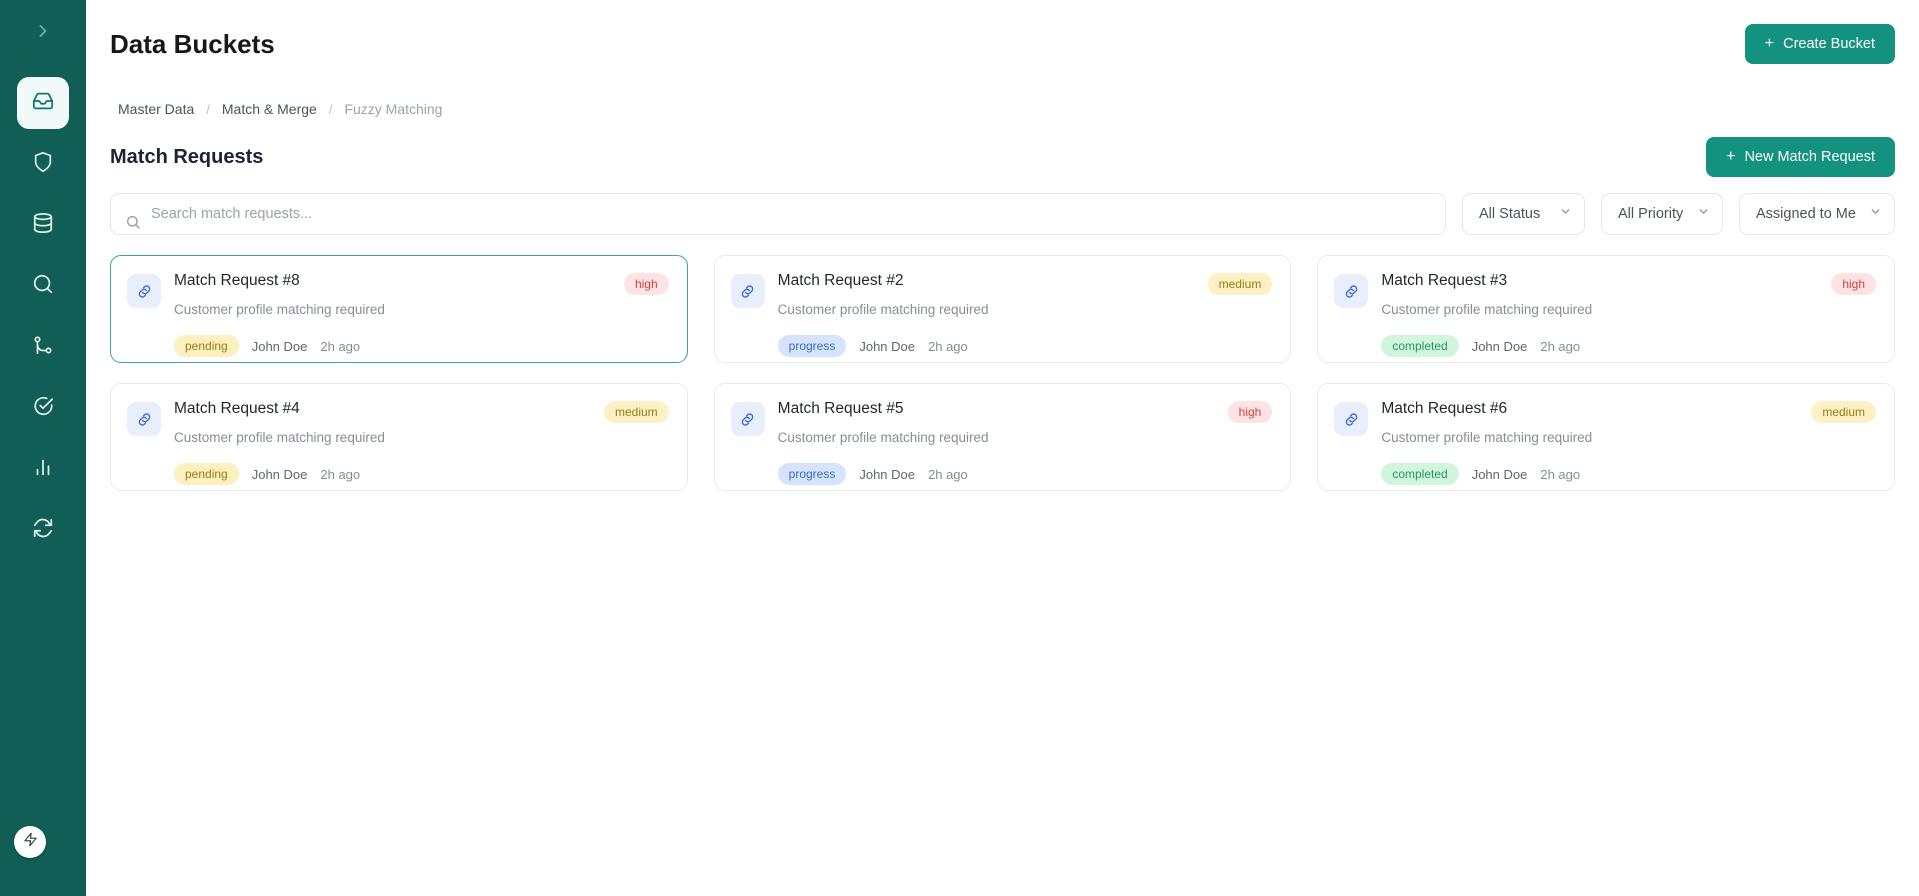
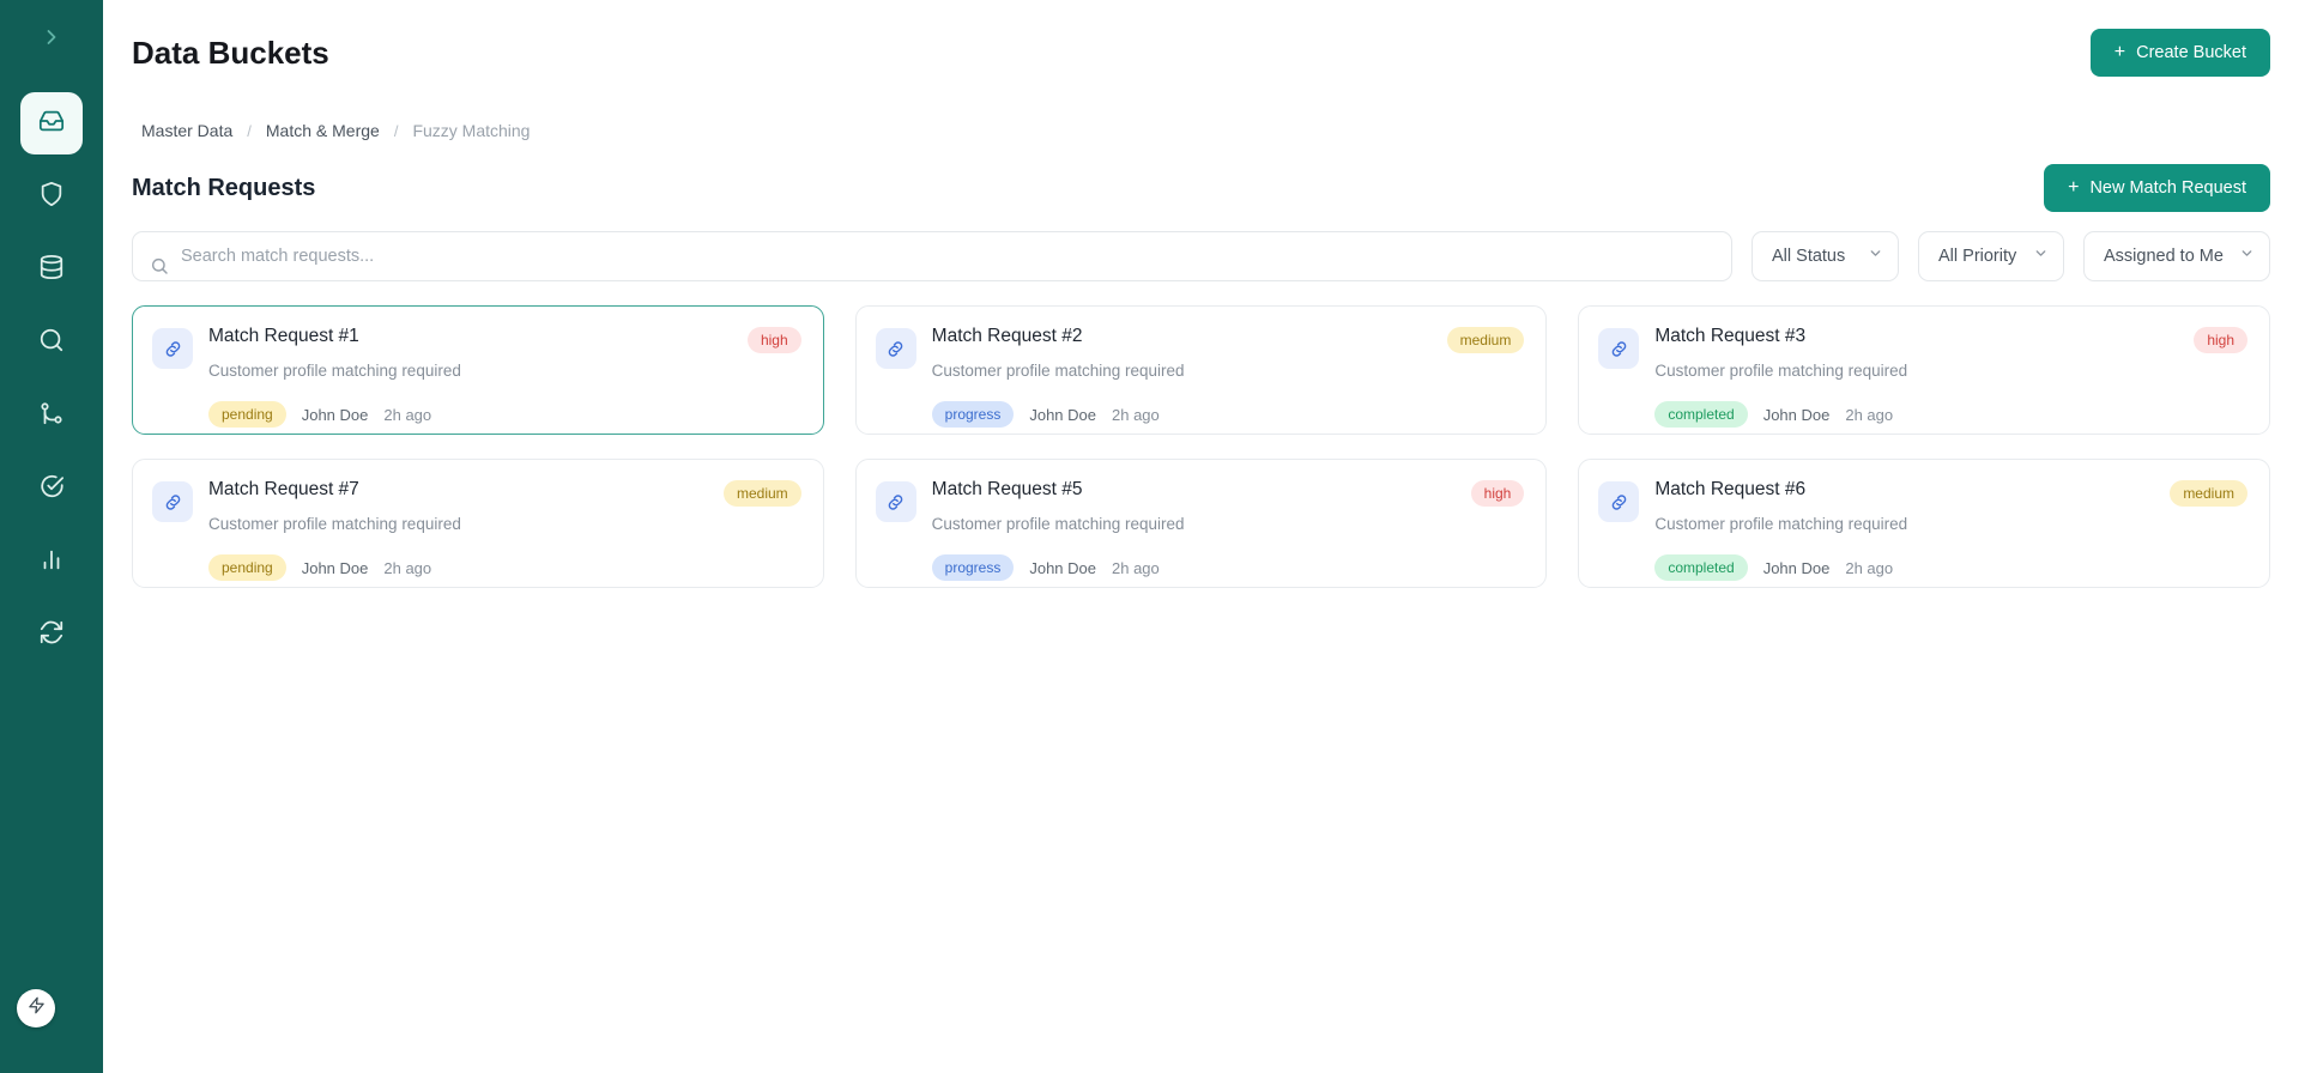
  Data Buckets
  +
  Create Bucket
  Master Data
  /
  Match & Merge
  /
  Fuzzy Matching
  Match Requests
  +
  New Match Request
  Search match requests...
  All Status
  All Priority
  Assigned to Me
- Match Request #8
+ Match Request #1
  high
  Customer profile matching required
  pending
  John Doe
  2h ago
  Match Request #2
  medium
  Customer profile matching required
  progress
  John Doe
  2h ago
  Match Request #3
  high
  Customer profile matching required
  completed
  John Doe
  2h ago
- Match Request #4
+ Match Request #7
  medium
  Customer profile matching required
  pending
  John Doe
  2h ago
  Match Request #5
  high
  Customer profile matching required
  progress
  John Doe
  2h ago
  Match Request #6
  medium
  Customer profile matching required
  completed
  John Doe
  2h ago
